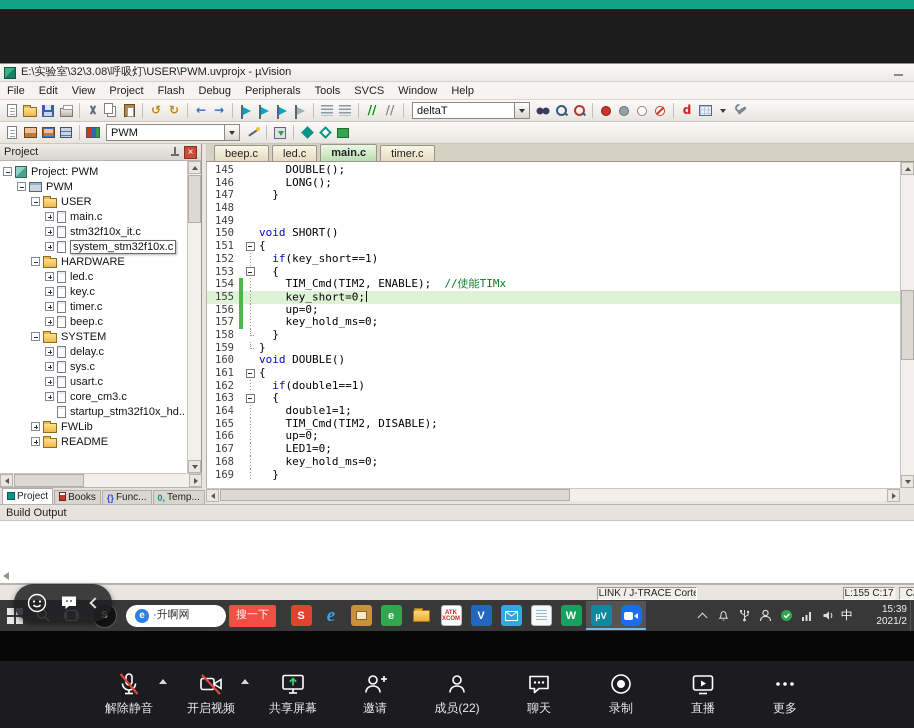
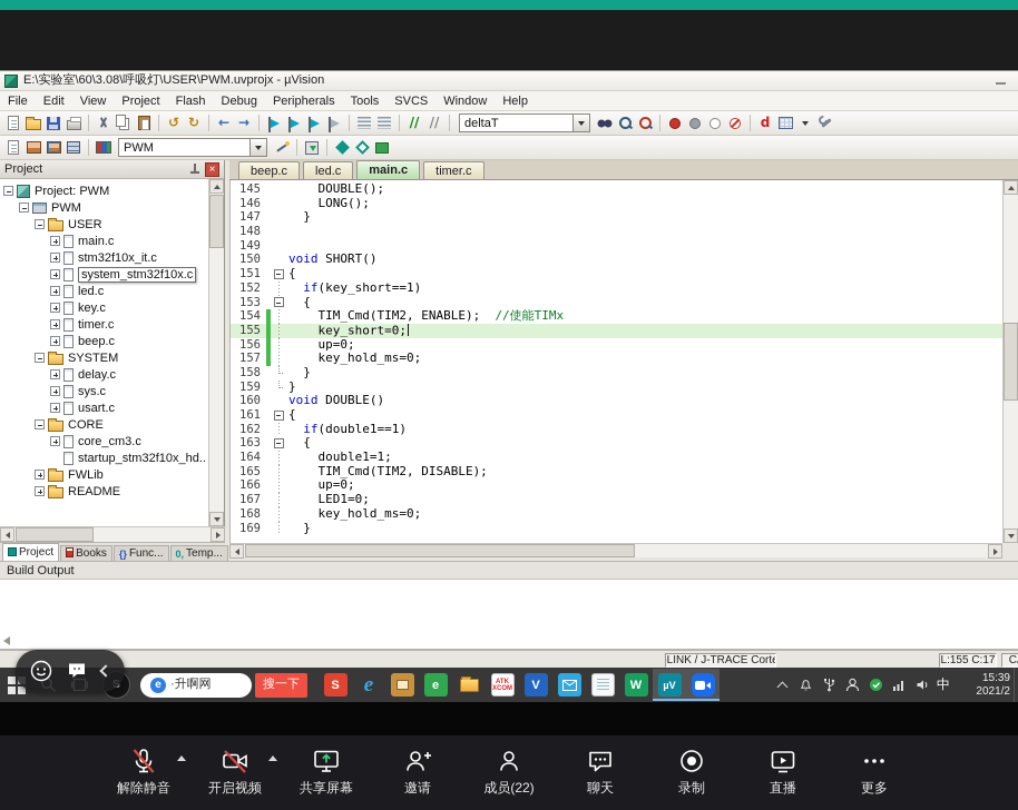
- E:\实验室\32\3.08\呼吸灯\USER\PWM.uvprojx - µVision
+ E:\实验室\60\3.08\呼吸灯\USER\PWM.uvprojx - µVision
  File
  Edit
  View
  Project
  Flash
  Debug
  Peripherals
  Tools
  SVCS
  Window
  Help
  ↺
  ↻
  ←
  →
  //
  //
  deltaT
  d
  PWM
  Project
  ×
  Project: PWM
  PWM
  USER
  main.c
  stm32f10x_it.c
  system_stm32f10x.c
- HARDWARE
  led.c
  key.c
  timer.c
  beep.c
  SYSTEM
  delay.c
  sys.c
  usart.c
+ CORE
  core_cm3.c
  startup_stm32f10x_hd..
  FWLib
  README
  Project
  Books
  {}
  Func...
  0,
  Temp...
  beep.c
  led.c
  main.c
  timer.c
  145
  DOUBLE();
  146
  LONG();
  147
  }
  148
  149
  150
  void SHORT()
  151
  {
  152
  if(key_short==1)
  153
  {
  154
  TIM_Cmd(TIM2, ENABLE); //使能TIMx
  155
  key_short=0;
  156
  up=0;
  157
  key_hold_ms=0;
  158
  }
  159
  }
  160
  void DOUBLE()
  161
  {
  162
  if(double1==1)
  163
  {
  164
  double1=1;
  165
  TIM_Cmd(TIM2, DISABLE);
  166
  up=0;
  167
  LED1=0;
  168
  key_hold_ms=0;
  169
  }
  Build Output
  -LINK / J-TRACE Corte
  L:155 C:17
  S
  e
  ·升啊网
  搜一下
  S
  e
  e
  V
  W
  µV
  中
  15:39
  2021/2
  解除静音
  开启视频
  共享屏幕
  邀请
  成员(22)
  聊天
  录制
  直播
  更多
